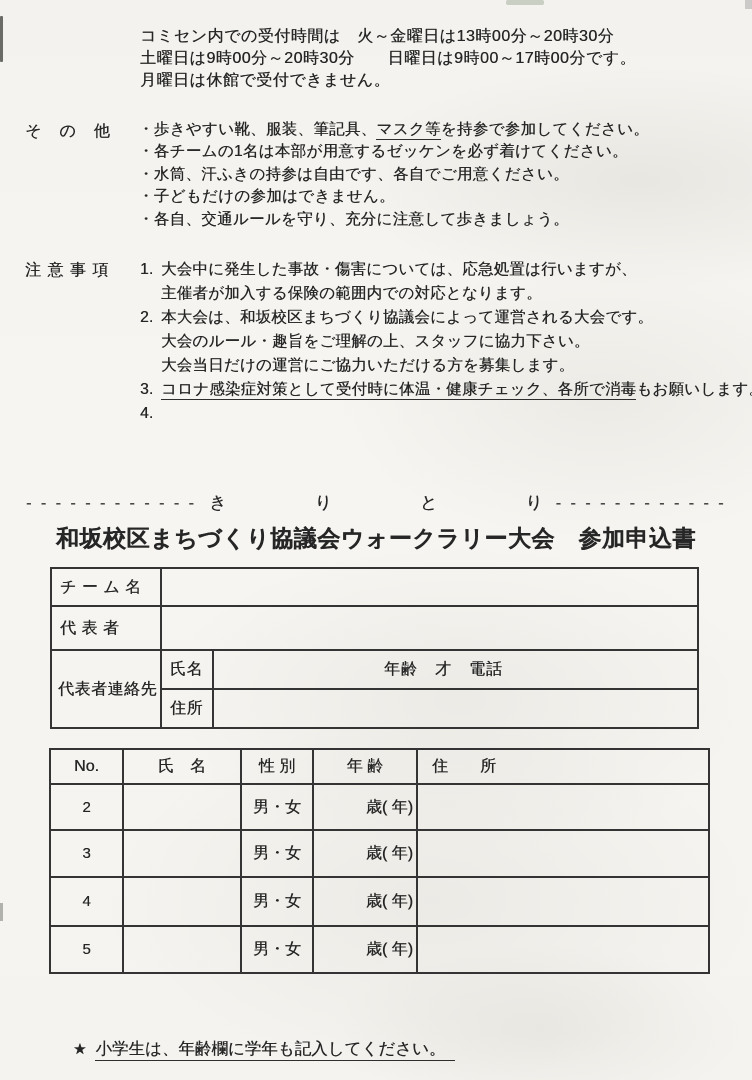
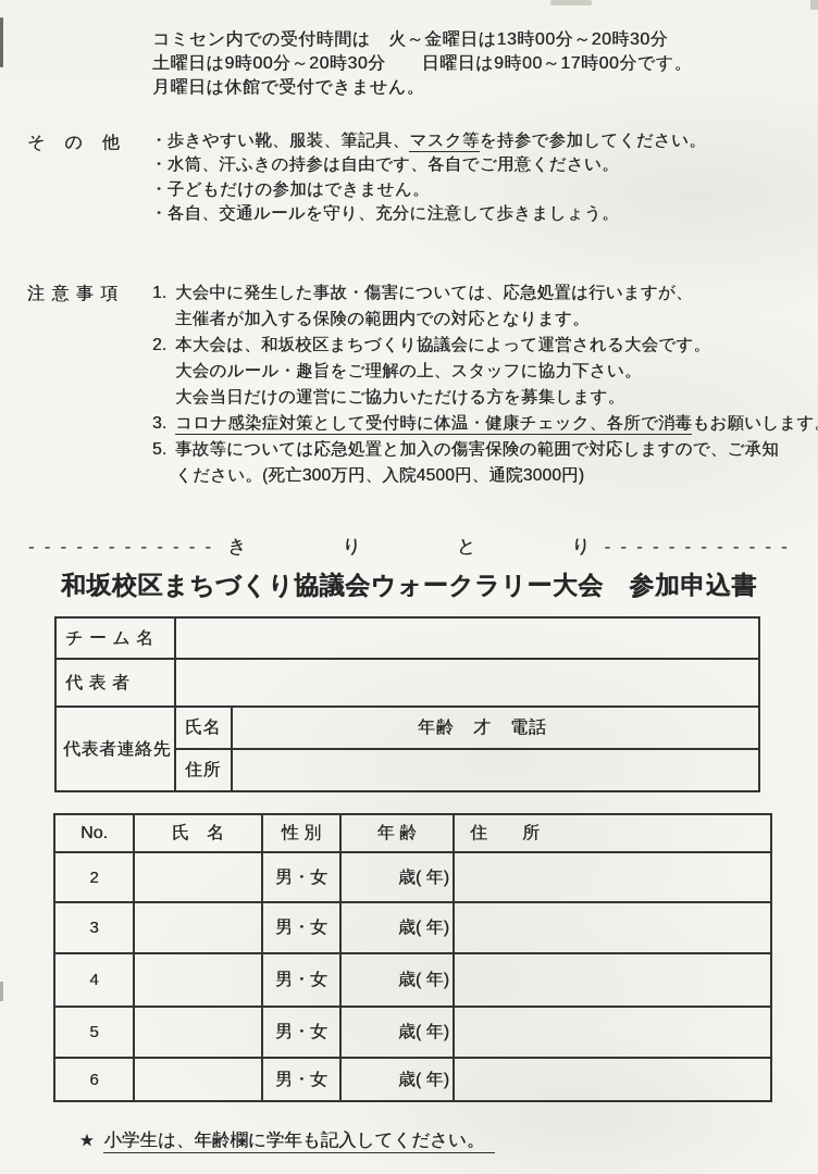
  コミセン内での受付時間は 火～金曜日は13時00分～20時30分
  土曜日は9時00分～20時30分 日曜日は9時00～17時00分です。
  月曜日は休館で受付できません。
  そ の 他
  ・歩きやすい靴、服装、筆記具、マスク等を持参で参加してください。
- ・各チームの1名は本部が用意するゼッケンを必ず着けてください。
  ・水筒、汗ふきの持参は自由です、各自でご用意ください。
  ・子どもだけの参加はできません。
  ・各自、交通ルールを守り、充分に注意して歩きましょう。
  注 意 事 項
  1.
  大会中に発生した事故・傷害については、応急処置は行いますが、
  主催者が加入する保険の範囲内での対応となります。
  2.
  本大会は、和坂校区まちづくり協議会によって運営される大会です。
  大会のルール・趣旨をご理解の上、スタッフに協力下さい。
  大会当日だけの運営にご協力いただける方を募集します。
  3.
  コロナ感染症対策として受付時に体温・健康チェック、各所で消毒もお願いします
- 4.
+ 5.
+ 事故等については応急処置と加入の傷害保険の範囲で対応しますので、ご承知
+ ください。(死亡300万円、入院4500円、通院3000円)
  - - - - - - - - - - - -
  きりとり
  - - - - - - - - - - - -
  和坂校区まちづくり協議会ウォークラリー大会 参加申込書
  チ ー ム 名
  代 表 者
  代表者連絡先	氏名	年齢 才 電話
  住所
  No.	氏 名	性 別	年 齢	住 所
  2		男・女	歳( 年)
  3		男・女	歳( 年)
  4		男・女	歳( 年)
  5		男・女	歳( 年)
+ 6		男・女	歳( 年)
  ★ 小学生は、年齢欄に学年も記入してください。
